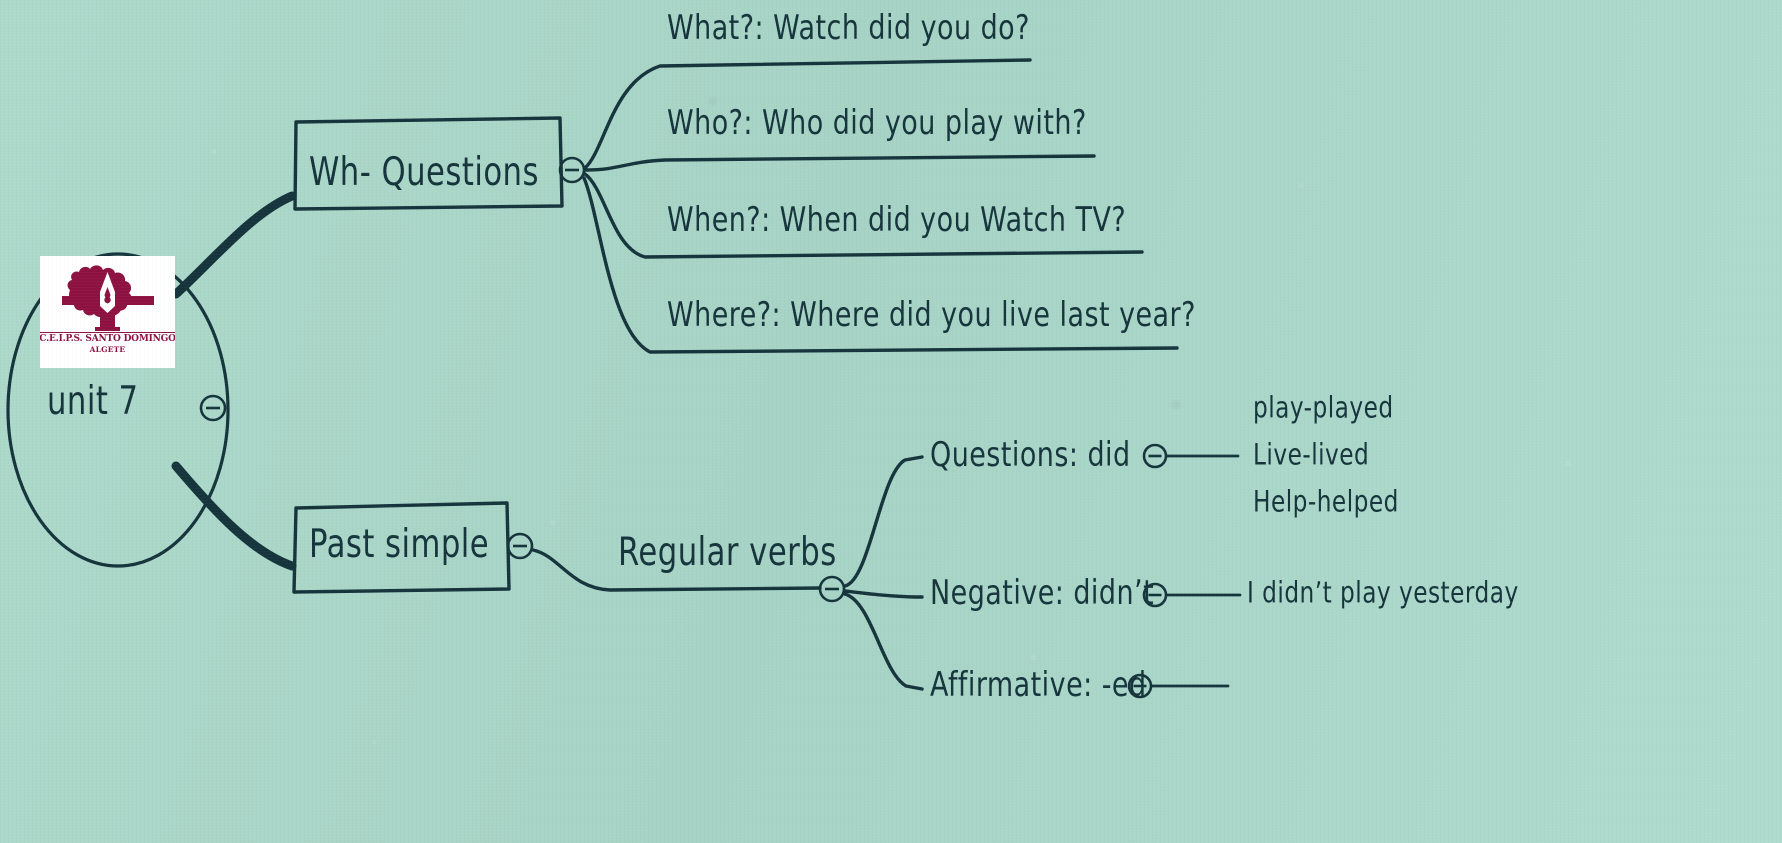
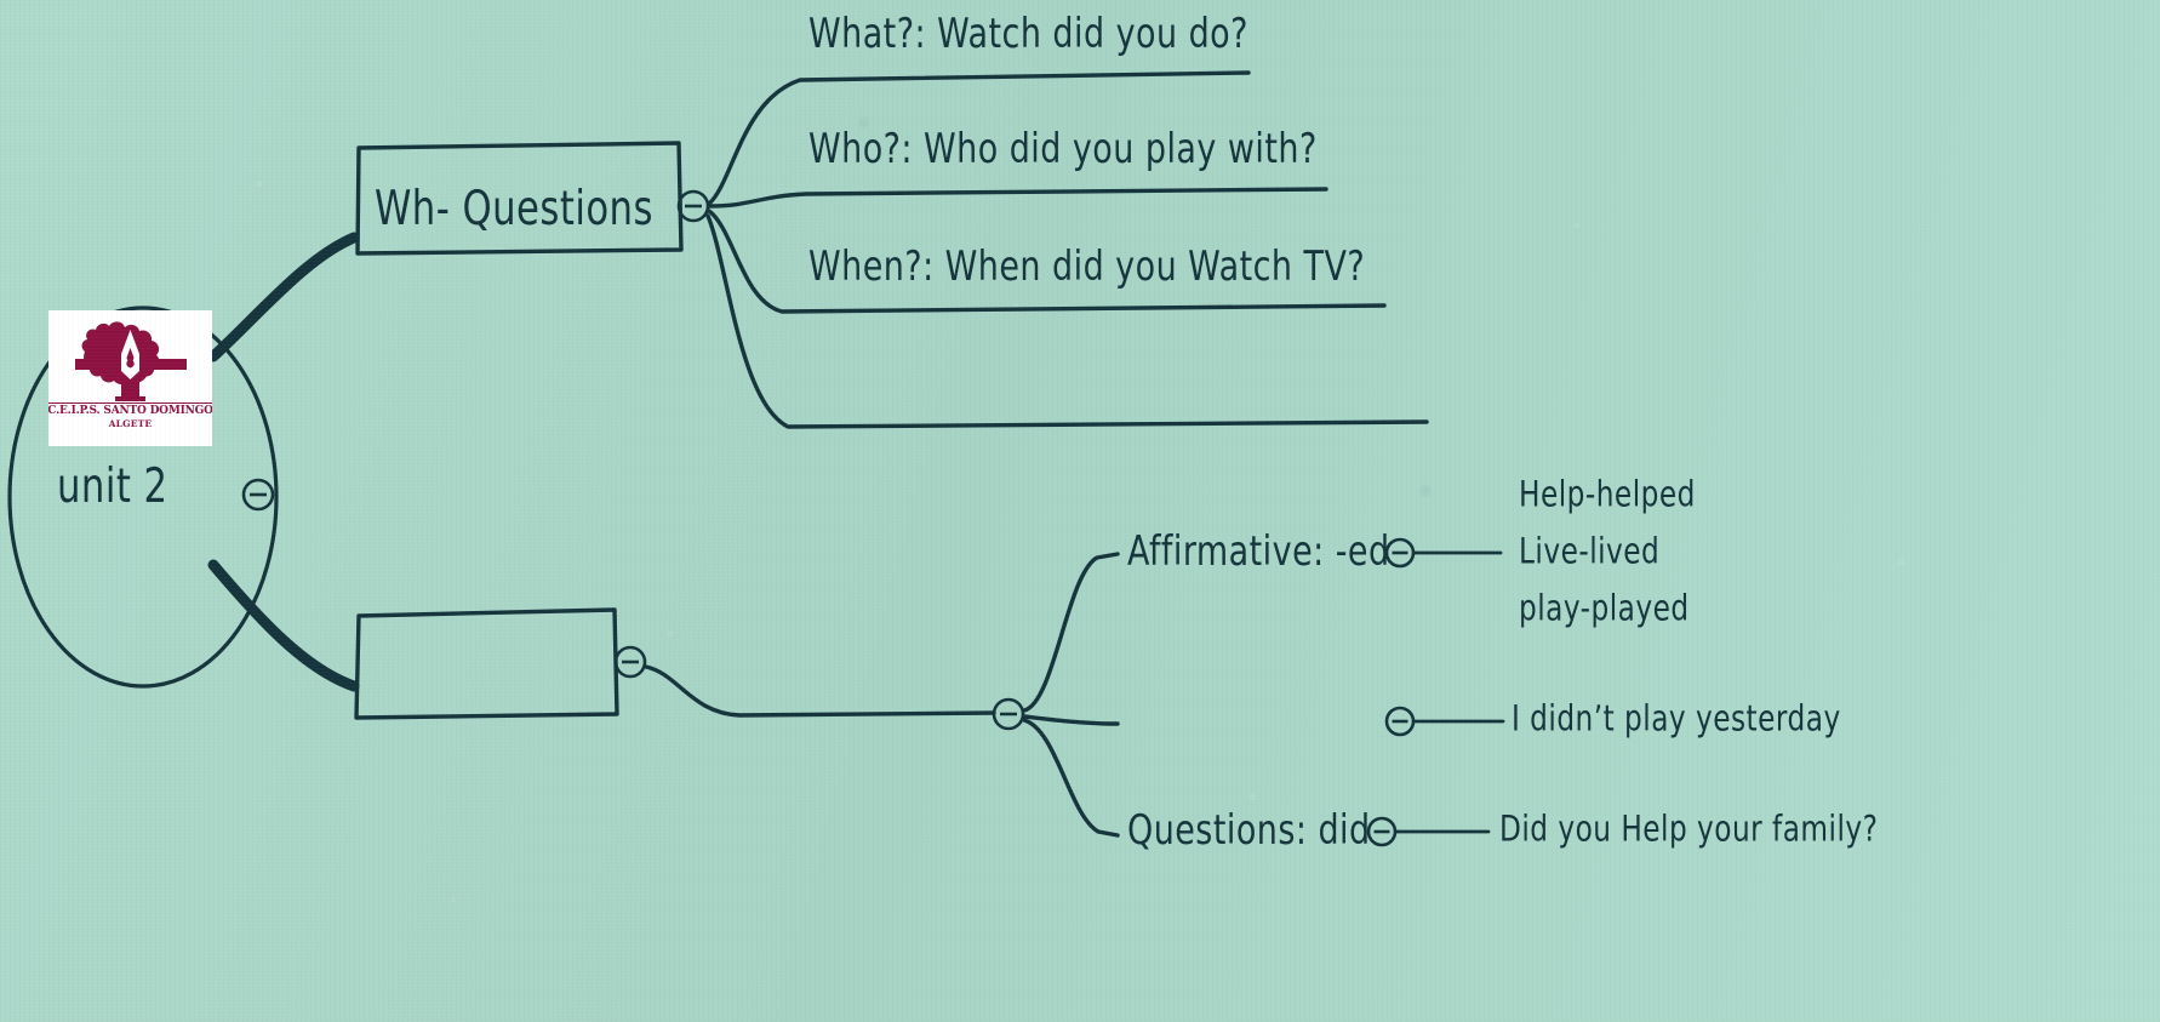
  C.E.I.P.S. SANTO DOMINGO
  ALGETE
- unit 7
+ unit 2
  Wh- Questions
- Past simple
- Regular verbs
  What?: Watch did you do?
  Who?: Who did you play with?
  When?: When did you Watch TV?
- Where?: Where did you live last year?
- Questions: did
+ Affirmative: -ed
- Negative: didn’t
- Affirmative: -ed
+ Questions: did
- play-played
+ Help-helped
  Live-lived
- Help-helped
+ play-played
  I didn’t play yesterday
+ Did you Help your family?
